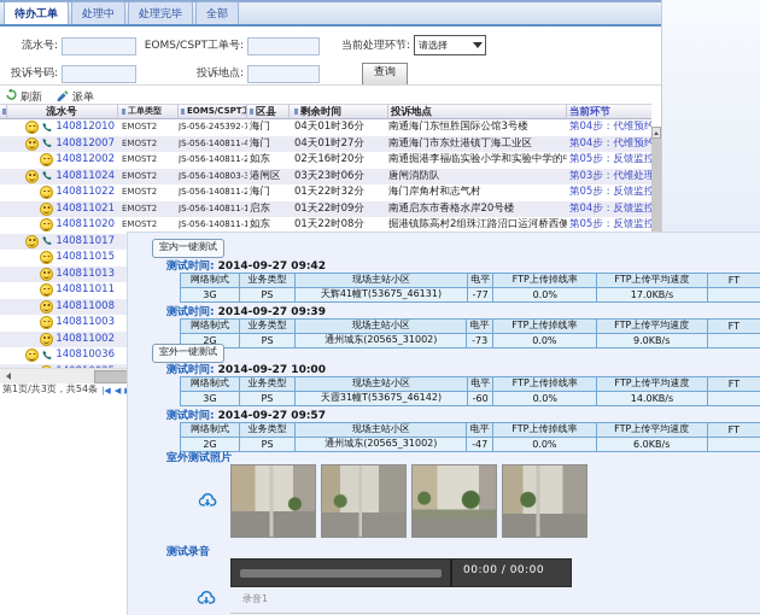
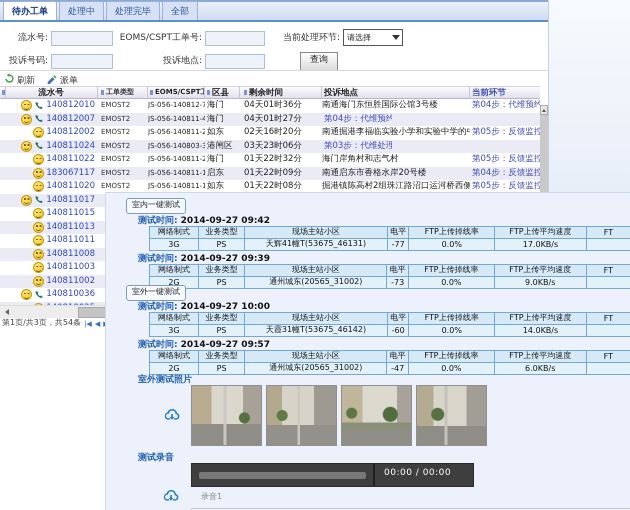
  待办工单
  处理中
  处理完毕
  全部
  流水号:
  EOMS/CSPT工单号:
  当前处理环节:
  请选择
  投诉号码:
  投诉地点:
  查询
  刷新
  派单
  流水号
  工单类型
  EOMS/CSPT
  区县
  剩余时间
  投诉地点
  当前环节
  140812010
  EMOST2
- JS-056-245392-7
+ JS-056-140812-7
  海门
  04天01时36分
  南通海门东恒胜国际公馆3号楼
  第04步：代维预约
  140812007
  EMOST2
  JS-056-140811-4
  海门
  04天01时27分
- 南通海门市东灶港镇丁海工业区
  第04步：代维预约
  140812002
  EMOST2
  JS-056-140811-2
  如东
  02天16时20分
  第05步：反馈监控
  140811024
  EMOST2
  JS-056-140803-3
  港闸区
  03天23时06分
- 唐闸消防队
  第03步：代维处理
  140811022
  EMOST2
  JS-056-140811-2
  海门
  01天22时32分
  海门岸角村和志气村
  第05步：反馈监控
- 140811021
+ 183067117
  EMOST2
  JS-056-140811-1
  启东
  01天22时09分
  南通启东市香格水岸20号楼
  第04步：反馈监控
  140811020
  EMOST2
  JS-056-140811-1
  如东
  01天22时08分
  掘港镇陈高村2组珠江路沼口运河桥西侧
  第05步：反馈监控
  140811017
  140811015
  140811013
  140811011
  140811008
  140811003
  140811002
  140810036
  第1页/共3页，共54条
  |◀
  ◀
  室内一键测试
  测试时间: 2014-09-27 09:42
  网络制式	业务类型	现场主站小区	电平	FTP上传掉线率	FTP上传平均速度	FT
  3G	PS	天辉41幢T(53675_46131)	-77	0.0%	17.0KB/s
  测试时间: 2014-09-27 09:39
  网络制式	业务类型	现场主站小区	电平	FTP上传掉线率	FTP上传平均速度	FT
  2G	PS	通州城东(20565_31002)	-73	0.0%	9.0KB/s
  室外一键测试
  测试时间: 2014-09-27 10:00
  网络制式	业务类型	现场主站小区	电平	FTP上传掉线率	FTP上传平均速度	FT
  3G	PS	天霞31幢T(53675_46142)	-60	0.0%	14.0KB/s
  测试时间: 2014-09-27 09:57
  网络制式	业务类型	现场主站小区	电平	FTP上传掉线率	FTP上传平均速度	FT
  2G	PS	通州城东(20565_31002)	-47	0.0%	6.0KB/s
  室外测试照片
  测试录音
  00:00 / 00:00
  录音1
